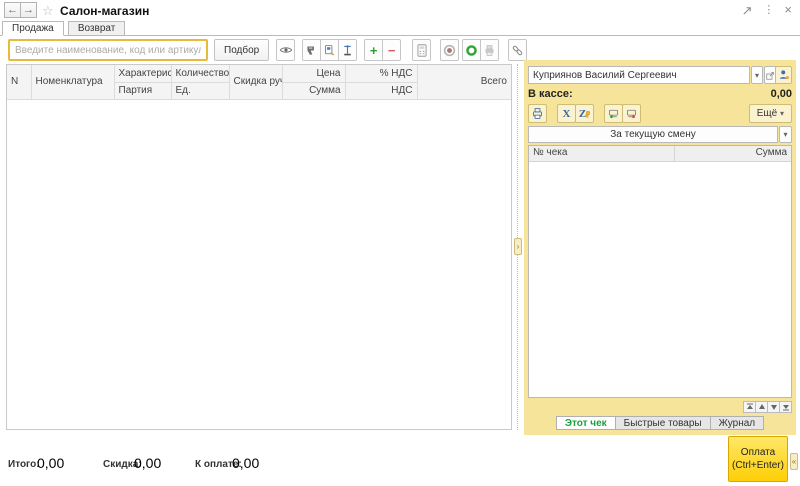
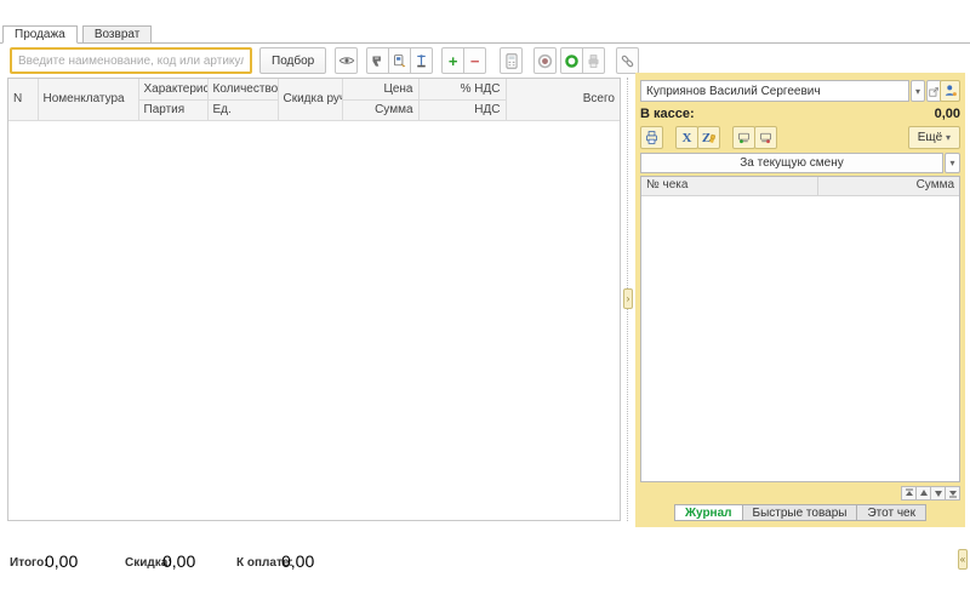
- ←
- →
- ☆
- Салон-магазин
- ⋮
- ×
  Продажа Возврат
  Введите наименование, код или артику
  Подбор
  +
  −
  N	Номенклатура	Характерис	Количество	Скидка ру	Цена	% НДС	Всего
  Партия	Ед.	Сумма	НДС
  ›
  Куприянов Василий Сергеевич
  ▾
  В кассе:
  0,00
  X
  Z
  Ещё ▾
  За текущую смену
  ▾
  № чека
  Сумма
- Этот чек
+ Журнал
  Быстрые товары
- Журнал
+ Этот чек
  Итого:
  0,00
  Скидка:
  0,00
  К оплате:
  0,00
- Оплата
- (Ctrl+Enter)
  «
